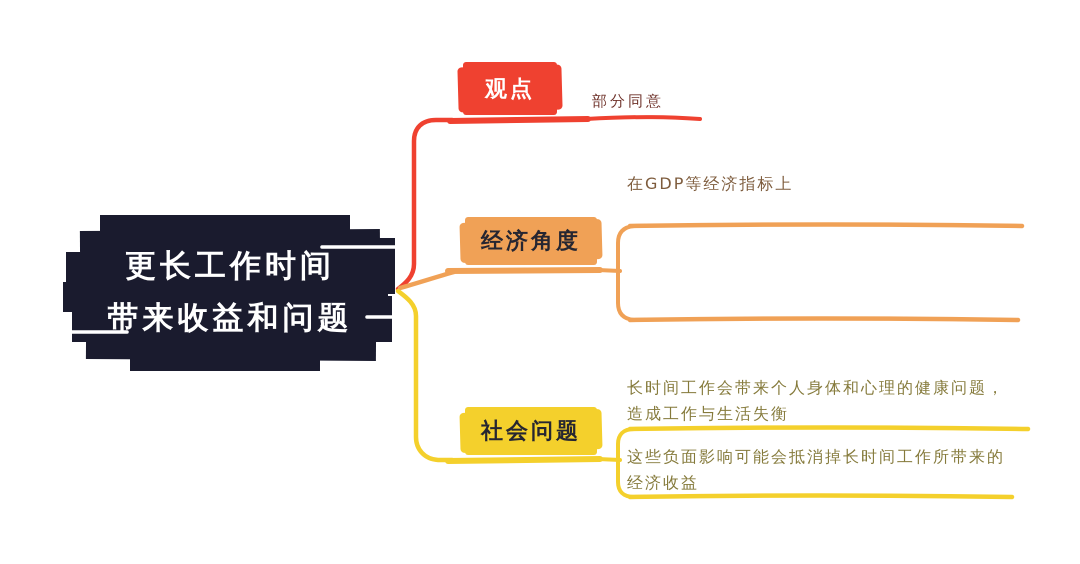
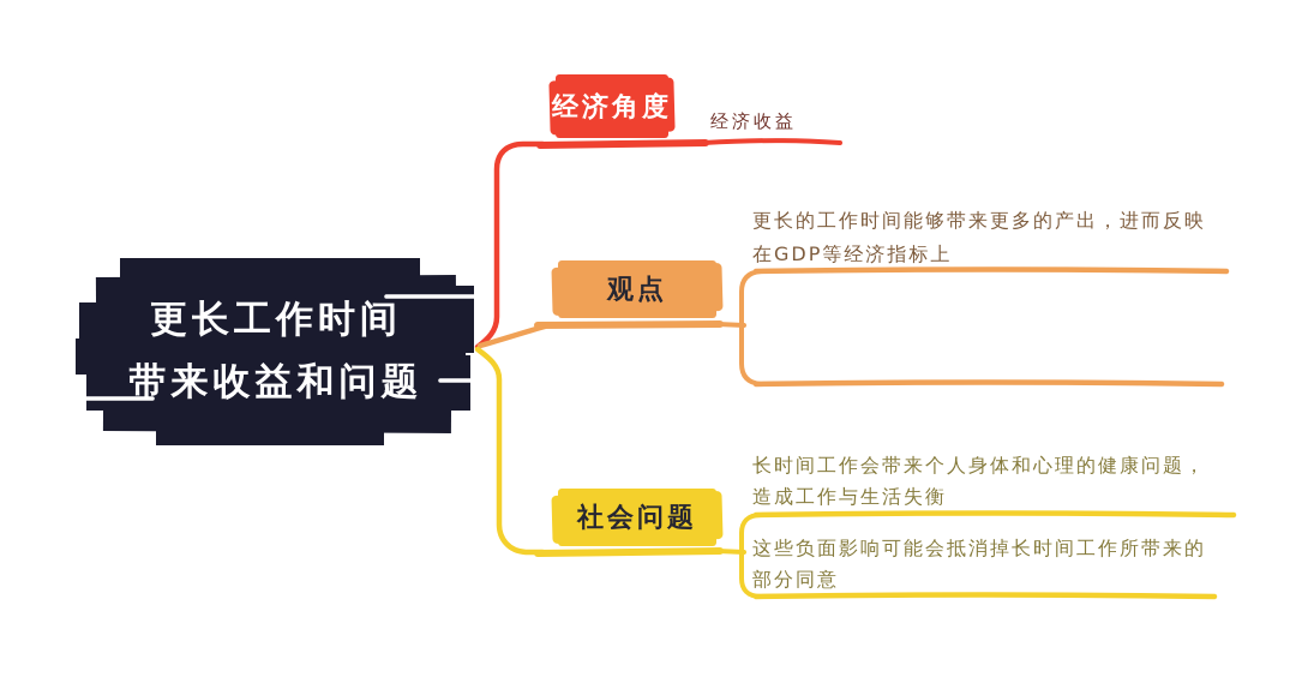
  更长工作时间
  带来收益和问题
- 观点
+ 经济角度
- 部分同意
+ 经济收益
- 经济角度
+ 观点
+ 更长的工作时间能够带来更多的产出，进而反映
  在GDP等经济指标上
  社会问题
  长时间工作会带来个人身体和心理的健康问题，
  造成工作与生活失衡
  这些负面影响可能会抵消掉长时间工作所带来的
- 经济收益
+ 部分同意
